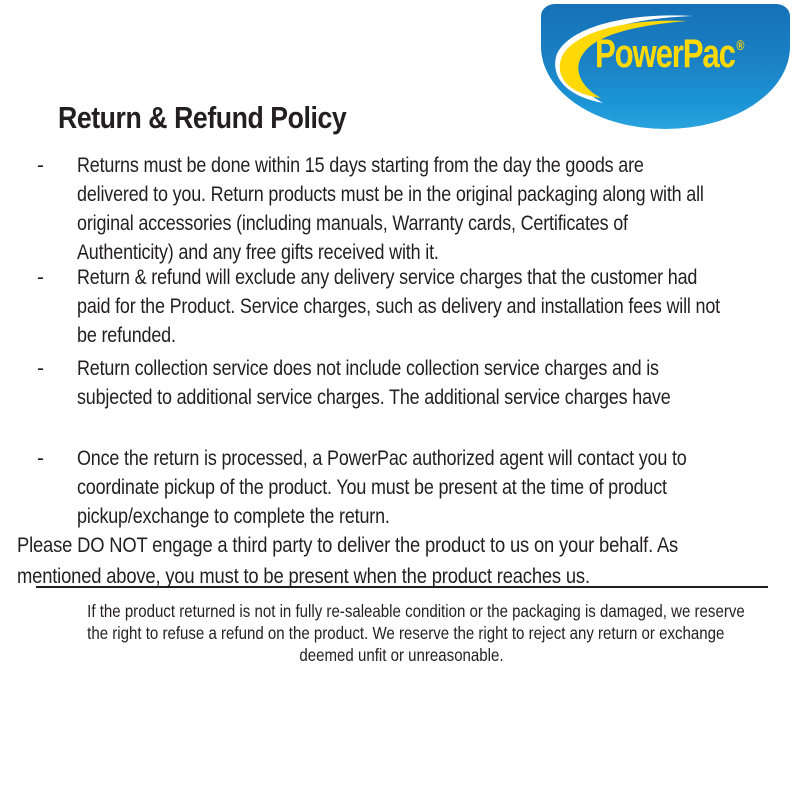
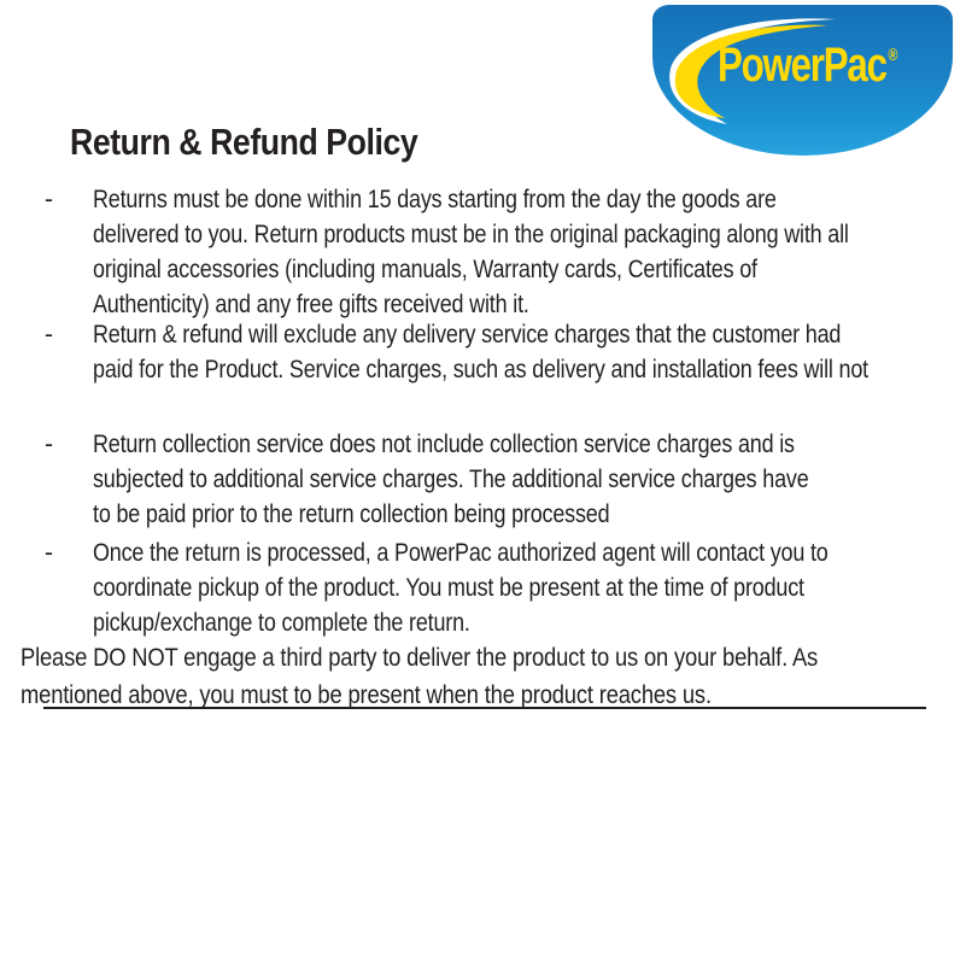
  PowerPac®
  Return & Refund Policy
  -
  Returns must be done within 15 days starting from the day the goods are
  delivered to you. Return products must be in the original packaging along with all
  original accessories (including manuals, Warranty cards, Certificates of
  Authenticity) and any free gifts received with it.
  -
  Return & refund will exclude any delivery service charges that the customer had
  paid for the Product. Service charges, such as delivery and installation fees will not
- be refunded.
  -
  Return collection service does not include collection service charges and is
  subjected to additional service charges. The additional service charges have
+ to be paid prior to the return collection being processed
  -
  Once the return is processed, a PowerPac authorized agent will contact you to
  coordinate pickup of the product. You must be present at the time of product
  pickup/exchange to complete the return.
  Please DO NOT engage a third party to deliver the product to us on your behalf. As
  mentioned above, you must to be present when the product reaches us.
- If the product returned is not in fully re-saleable condition or the packaging is damaged, we reserve
- the right to refuse a refund on the product. We reserve the right to reject any return or exchange
- deemed unfit or unreasonable.
